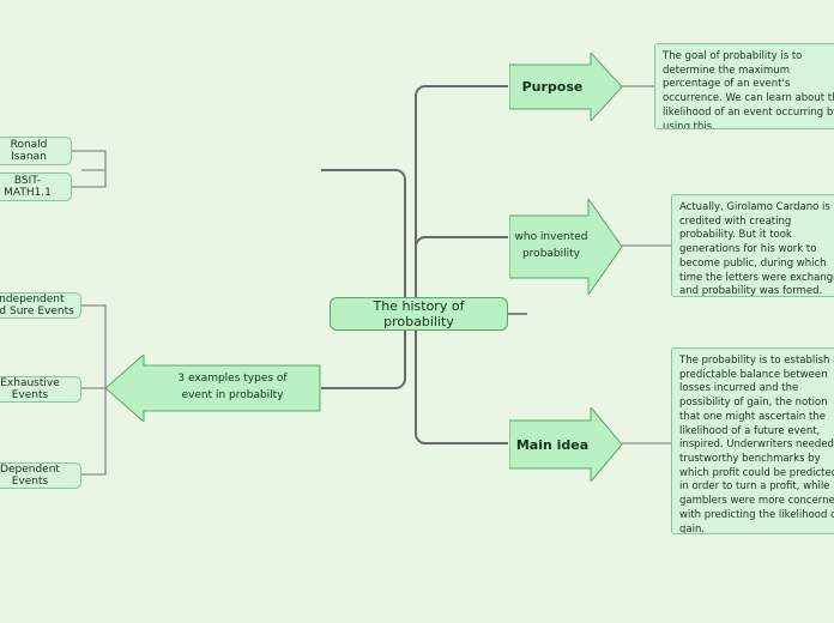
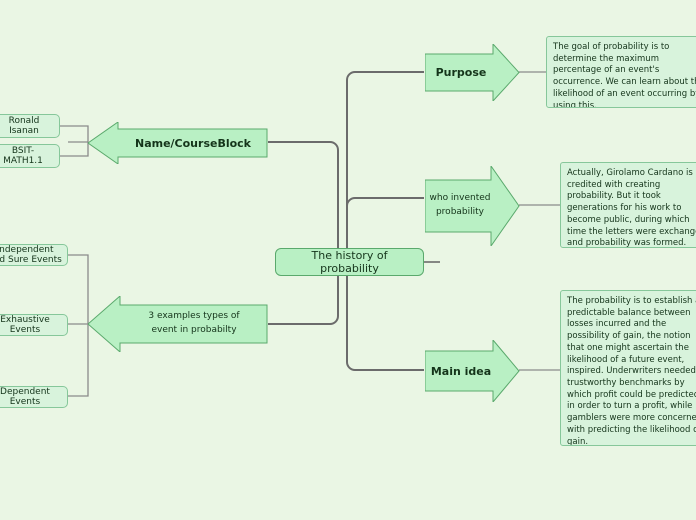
  The history of probability
  Purpose
  The goal of probability is to determine the maximum percentage of an event's occurrence. We can learn about t likelihood of an event occurring b using this.
  who invented
  probability
  Actually, Girolamo Cardano is credited with creating probability. But it took generations for his work to become public, during which time the letters were exchang and probability was formed.
  Main idea
  The probability is to establish predictable balance between losses incurred and the possibility of gain, the notion that one might ascertain the likelihood of a future event, inspired. Underwriters needed trustworthy benchmarks by which profit could be predicte in order to turn a profit, while gamblers were more concerne with predicting the likelihood gain.
+ Name/CourseBlock
  Ronald Isanan
  BSIT-MATH1.1
  3 examples types of
  event in probabilty
  ndependent d Sure Events
  Exhaustive Events
  Dependent Events
